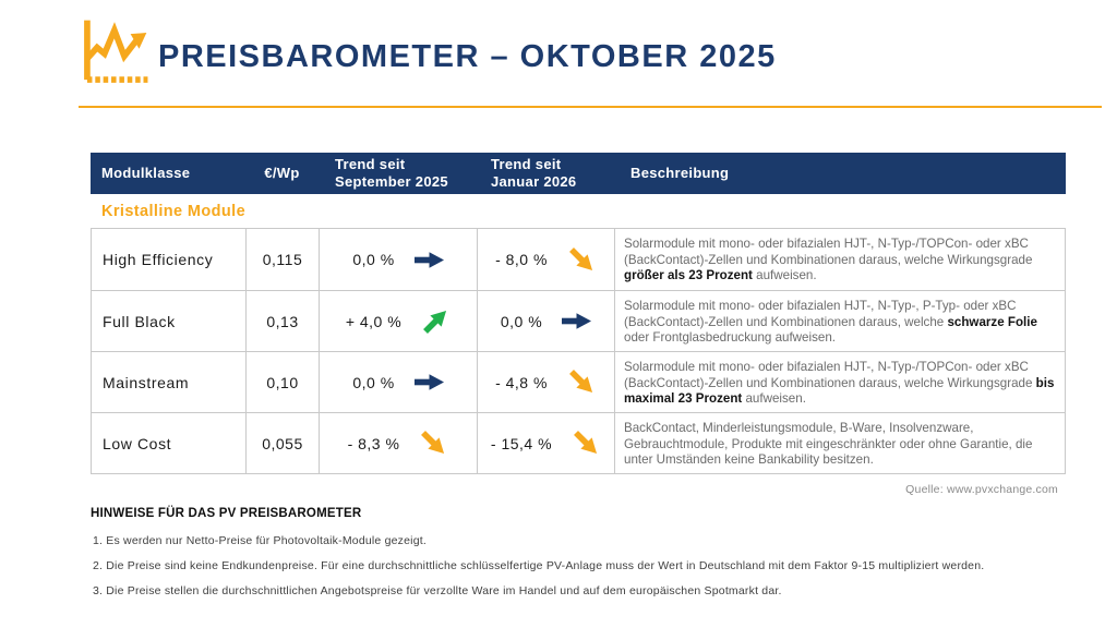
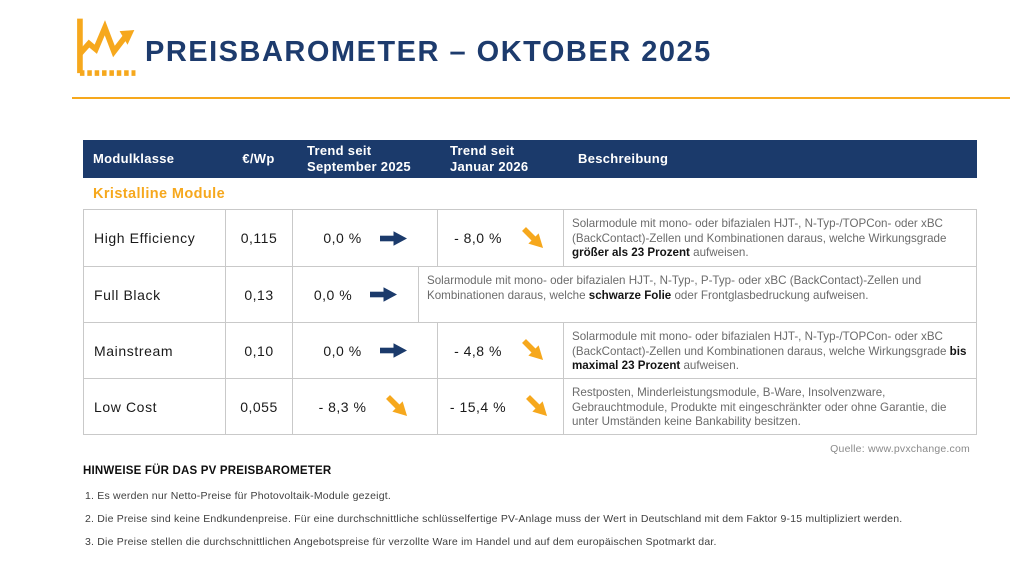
  PREISBAROMETER – OKTOBER 2025
  Modulklasse
  €/Wp
  Trend seit
  September 2025
  Trend seit
  Januar 2026
  Beschreibung
  Kristalline Module
  High Efficiency
  0,115
  0,0 %
  - 8,0 %
  Solarmodule mit mono- oder bifazialen HJT-, N-Typ-/TOPCon- oder xBC (BackContact)-Zellen und Kombinationen daraus, welche Wirkungsgrade größer als 23 Prozent aufweisen.
  Full Black
  0,13
- + 4,0 %
  0,0 %
  Solarmodule mit mono- oder bifazialen HJT-, N-Typ-, P-Typ- oder xBC (BackContact)-Zellen und Kombinationen daraus, welche schwarze Folie oder Frontglasbedruckung aufweisen.
  Mainstream
  0,10
  0,0 %
  - 4,8 %
  Solarmodule mit mono- oder bifazialen HJT-, N-Typ-/TOPCon- oder xBC (BackContact)-Zellen und Kombinationen daraus, welche Wirkungsgrade bis maximal 23 Prozent aufweisen.
  Low Cost
  0,055
  - 8,3 %
  - 15,4 %
- BackContact, Minderleistungsmodule, B-Ware, Insolvenzware, Gebrauchtmodule, Produkte mit eingeschränkter oder ohne Garantie, die unter Umständen keine Bankability besitzen.
+ Restposten, Minderleistungsmodule, B-Ware, Insolvenzware, Gebrauchtmodule, Produkte mit eingeschränkter oder ohne Garantie, die unter Umständen keine Bankability besitzen.
  Quelle: www.pvxchange.com
  HINWEISE FÜR DAS PV PREISBAROMETER
  1. Es werden nur Netto-Preise für Photovoltaik-Module gezeigt.
  2. Die Preise sind keine Endkundenpreise. Für eine durchschnittliche schlüsselfertige PV-Anlage muss der Wert in Deutschland mit dem Faktor 9-15 multipliziert werden.
  3. Die Preise stellen die durchschnittlichen Angebotspreise für verzollte Ware im Handel und auf dem europäischen Spotmarkt dar.
